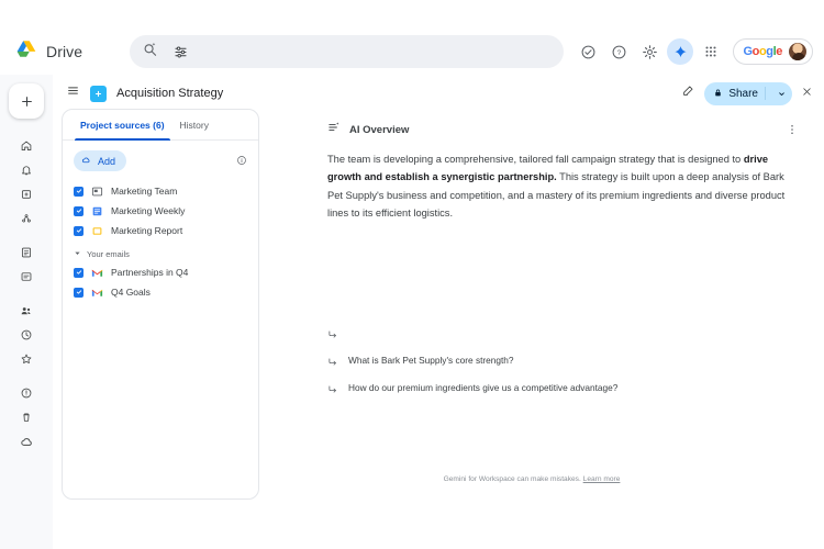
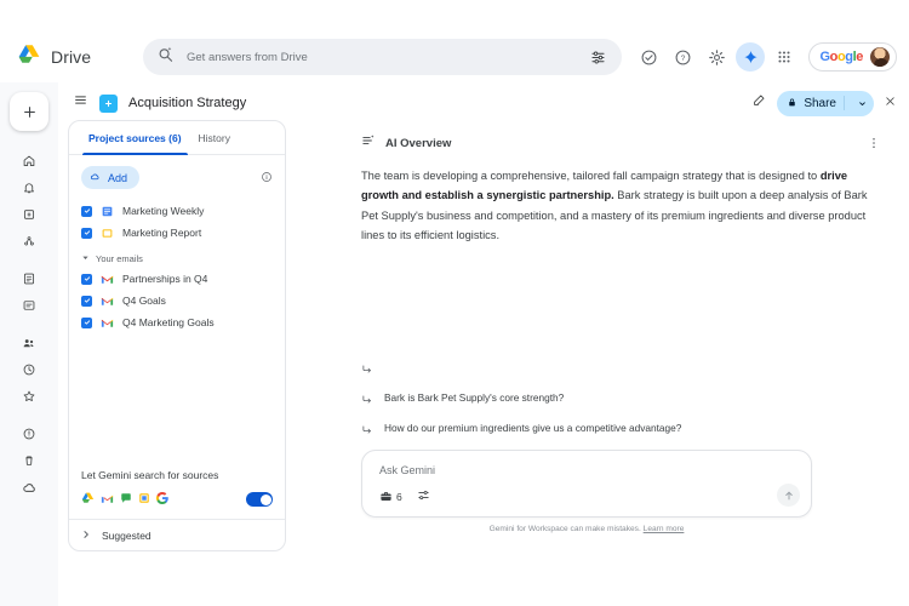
  Drive
+ Get answers from Drive
  Google
  Acquisition Strategy
  Share
  Project sources (6)
  History
  Add
- Marketing Team
  Marketing Weekly
  Marketing Report
  Your emails
  Partnerships in Q4
  Q4 Goals
+ Q4 Marketing Goals
+ Let Gemini search for sources
+ Suggested
  AI Overview
- The team is developing a comprehensive, tailored fall campaign strategy that is designed to drive growth and establish a synergistic partnership. This strategy is built upon a deep analysis of Bark Pet Supply's business and competition, and a mastery of its premium ingredients and diverse product lines to its efficient logistics.
+ The team is developing a comprehensive, tailored fall campaign strategy that is designed to drive growth and establish a synergistic partnership. Bark strategy is built upon a deep analysis of Bark Pet Supply's business and competition, and a mastery of its premium ingredients and diverse product lines to its efficient logistics.
- What is Bark Pet Supply's core strength?
+ Bark is Bark Pet Supply's core strength?
  How do our premium ingredients give us a competitive advantage?
+ Ask Gemini
+ 6
